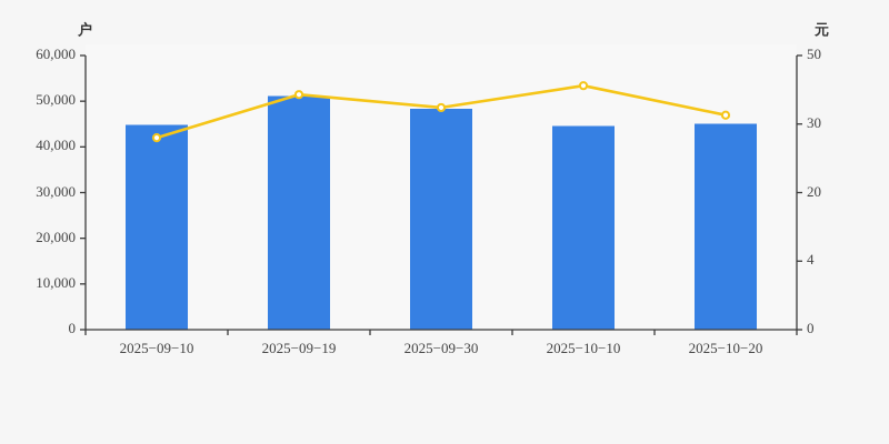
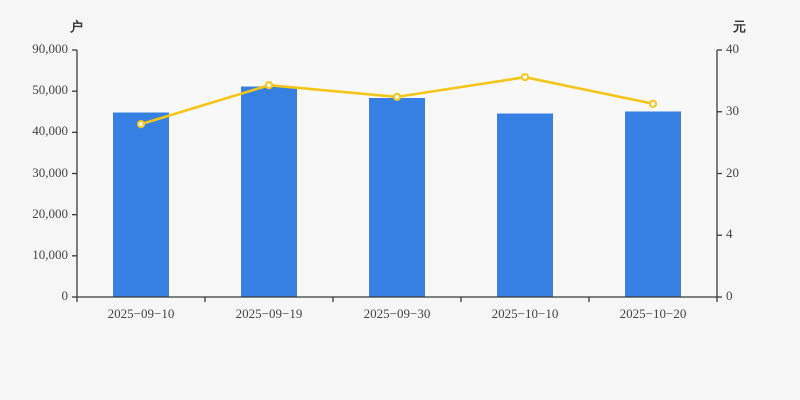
  户
  元
  0
  10,000
  20,000
  30,000
  40,000
  50,000
- 60,000
+ 90,000
  0
  4
  20
  30
- 50
+ 40
  2025−09−10
  2025−09−19
  2025−09−30
  2025−10−10
  2025−10−20
